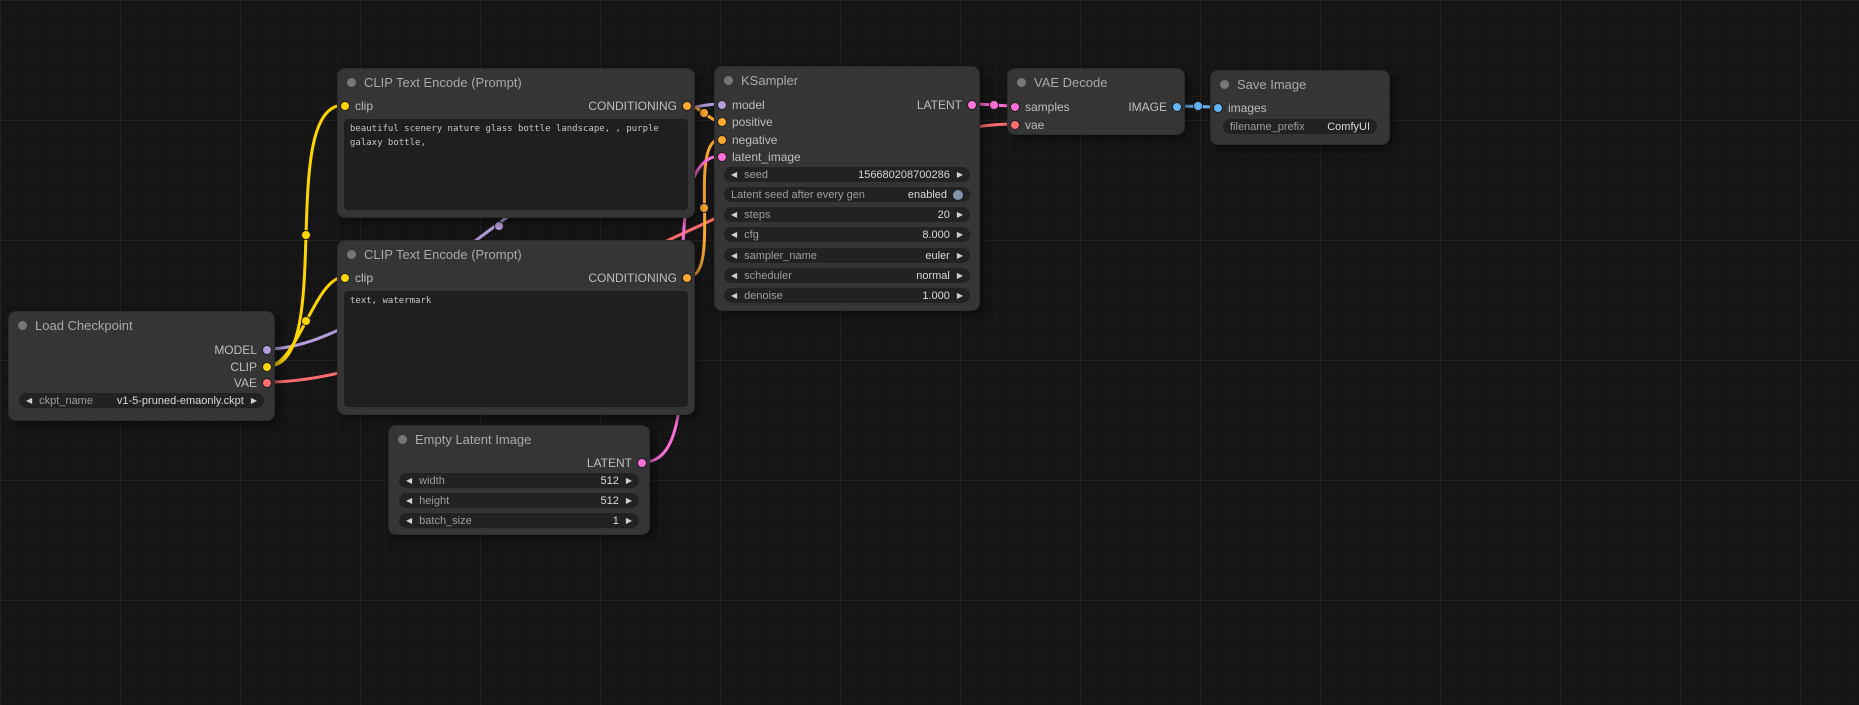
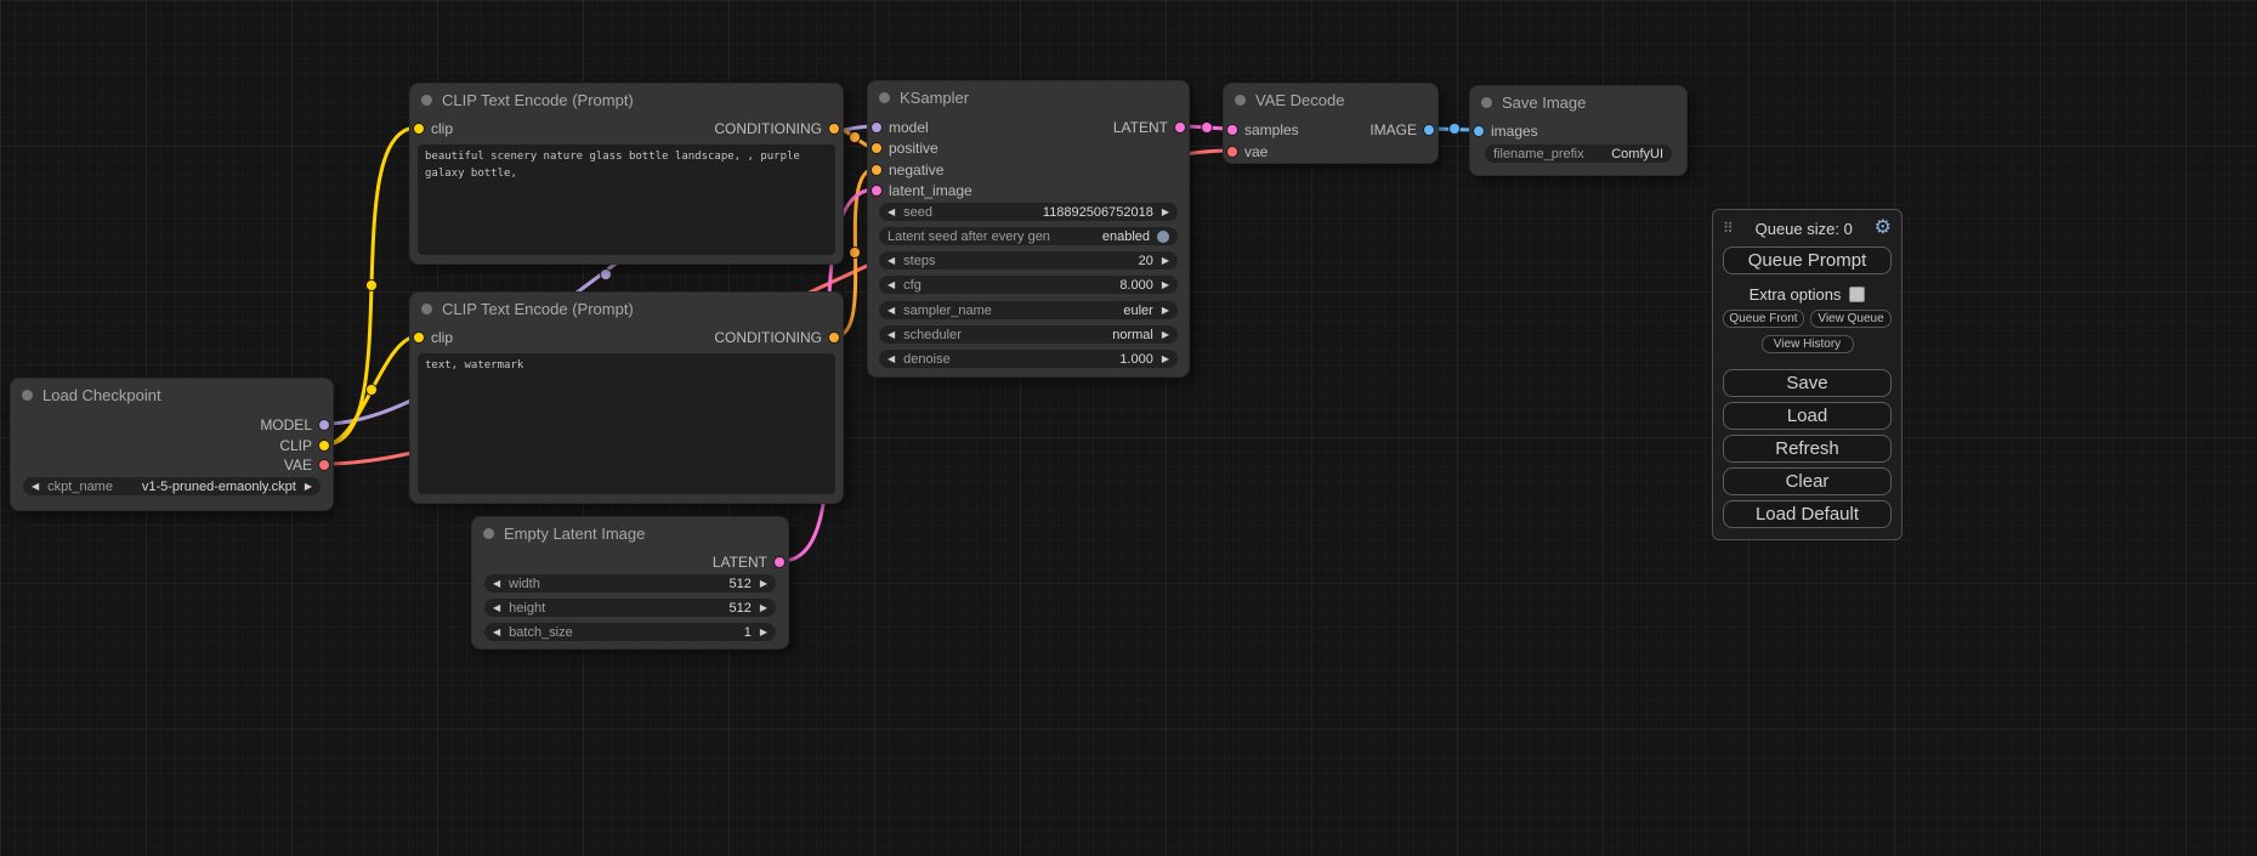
  Load Checkpoint
  MODEL
  CLIP
  VAE
  ◀
  ckpt_name
  v1-5-pruned-emaonly.ckpt
  ▶
  CLIP Text Encode (Prompt)
  clip
  CONDITIONING
  beautiful scenery nature glass bottle landscape, , purple galaxy bottle,
  CLIP Text Encode (Prompt)
  clip
  CONDITIONING
  text, watermark
  Empty Latent Image
  LATENT
  ◀
  width
  512
  ▶
  ◀
  height
  512
  ▶
  ◀
  batch_size
  1
  ▶
  KSampler
  model
  positive
  negative
  latent_image
  LATENT
  ◀
  seed
- 156680208700286
+ 118892506752018
  ▶
  Latent seed after every gen
  enabled
  ◀
  steps
  20
  ▶
  ◀
  cfg
  8.000
  ▶
  ◀
  sampler_name
  euler
  ▶
  ◀
  scheduler
  normal
  ▶
  ◀
  denoise
  1.000
  ▶
  VAE Decode
  samples
  vae
  IMAGE
  Save Image
  images
  filename_prefix
  ComfyUI
+ ⠿
+ Queue size: 0
+ ⚙
+ Queue Prompt
+ Extra options
+ Queue Front
+ View Queue
+ View History
+ Save
+ Load
+ Refresh
+ Clear
+ Load Default
